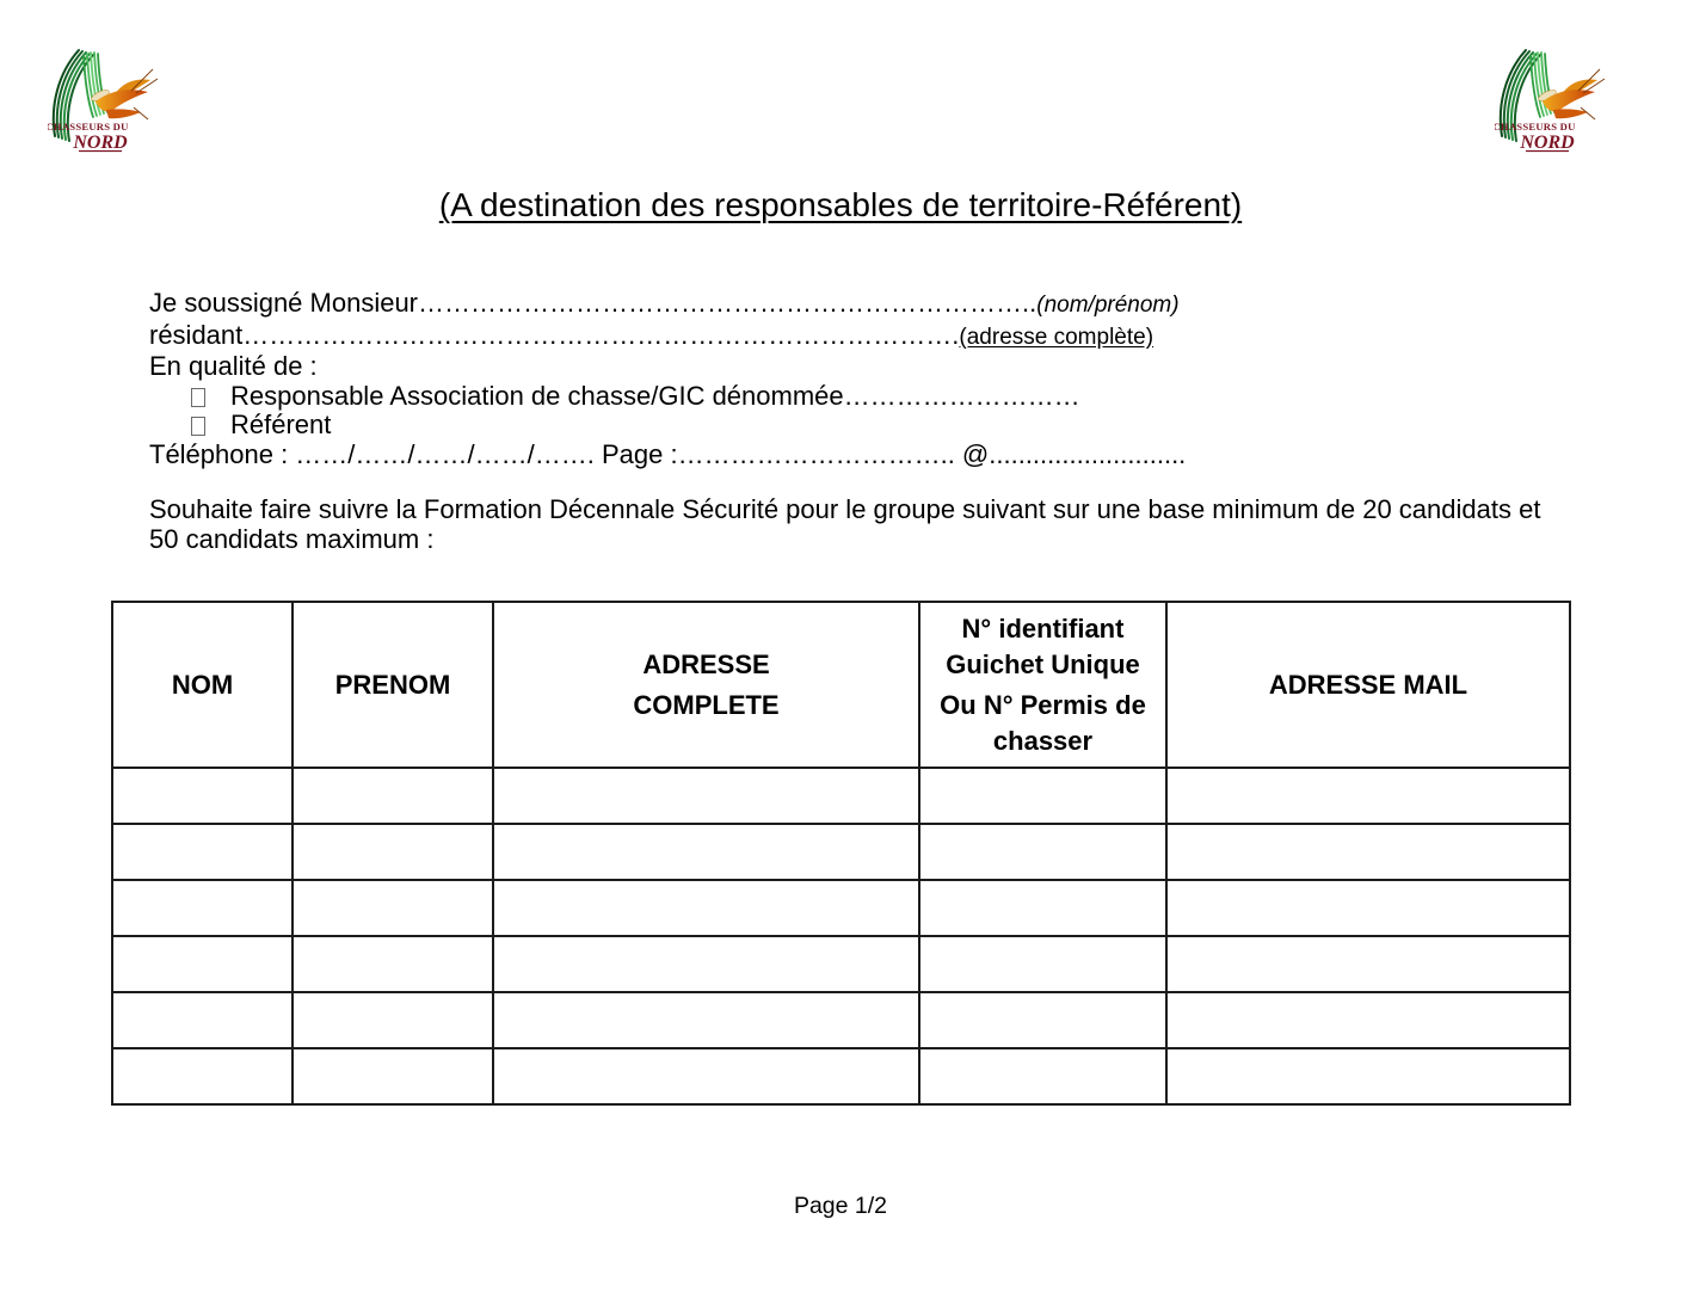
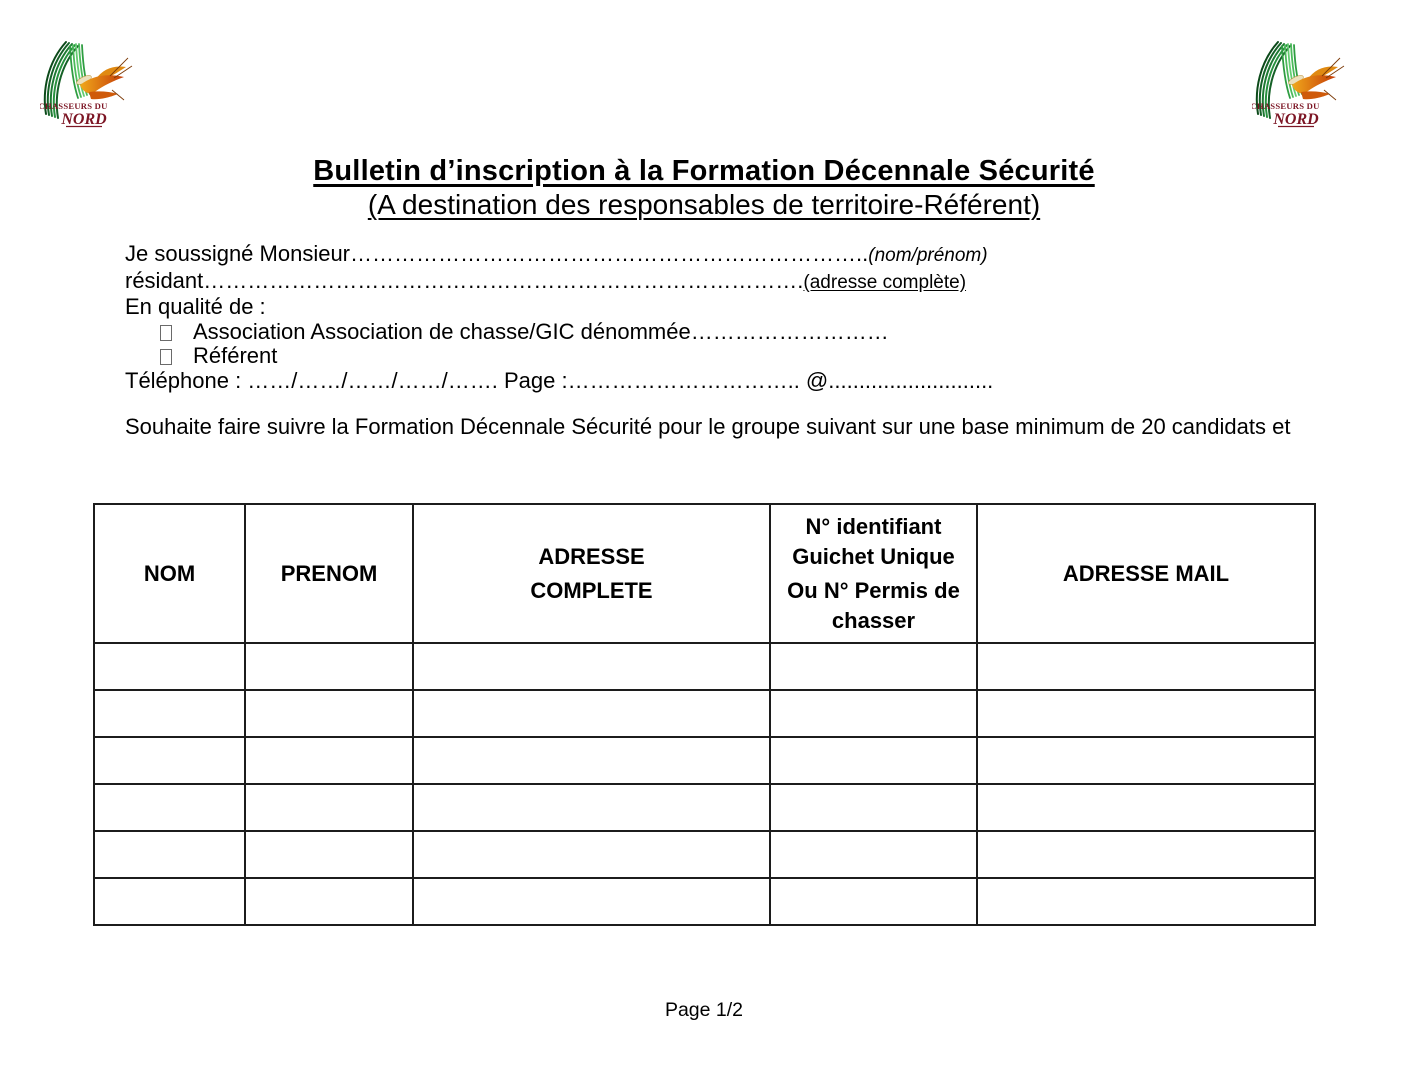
+ Bulletin d’inscription à la Formation Décennale Sécurité
  (A destination des responsables de territoire-Référent)
  Je soussigné Monsieur……………………………………………………………..(nom/prénom)
  résidant……………………………………………………………………….(adresse complète)
  En qualité de :
- Responsable Association de chasse/GIC dénommée………………………
+ Association Association de chasse/GIC dénommée………………………
  Référent
  Téléphone : ……/……/……/……/……. Page :………………………….. @...........................
  Souhaite faire suivre la Formation Décennale Sécurité pour le groupe suivant sur une base minimum de 20 candidats et
- 50 candidats maximum :
  NOM	PRENOM	ADRESSECOMPLETE	N° identifiant Guichet UniqueOu N° Permis de chasser	ADRESSE MAIL
  Page 1/2
